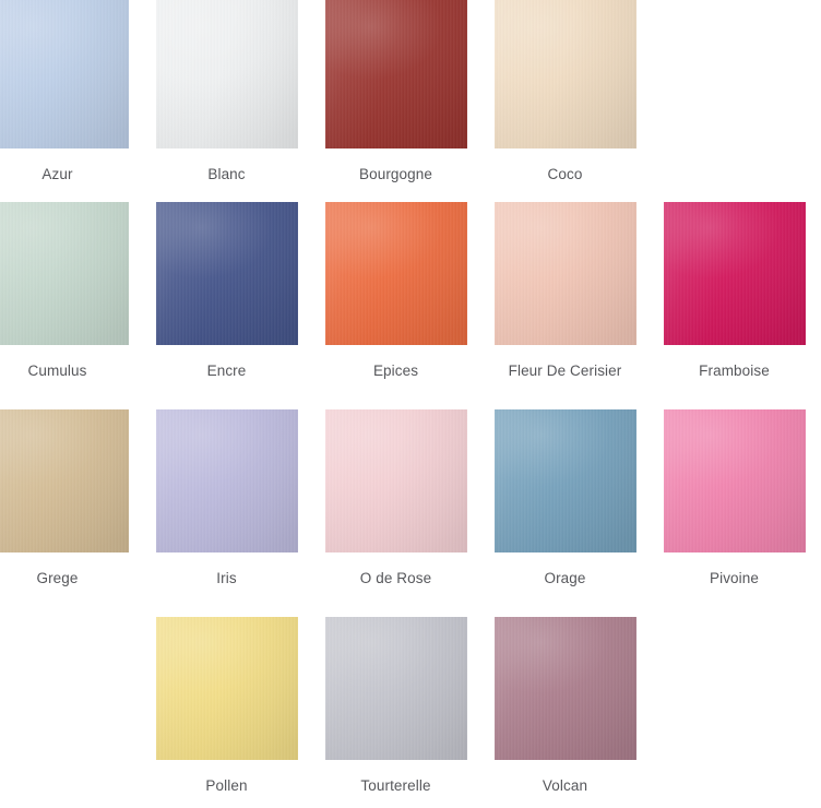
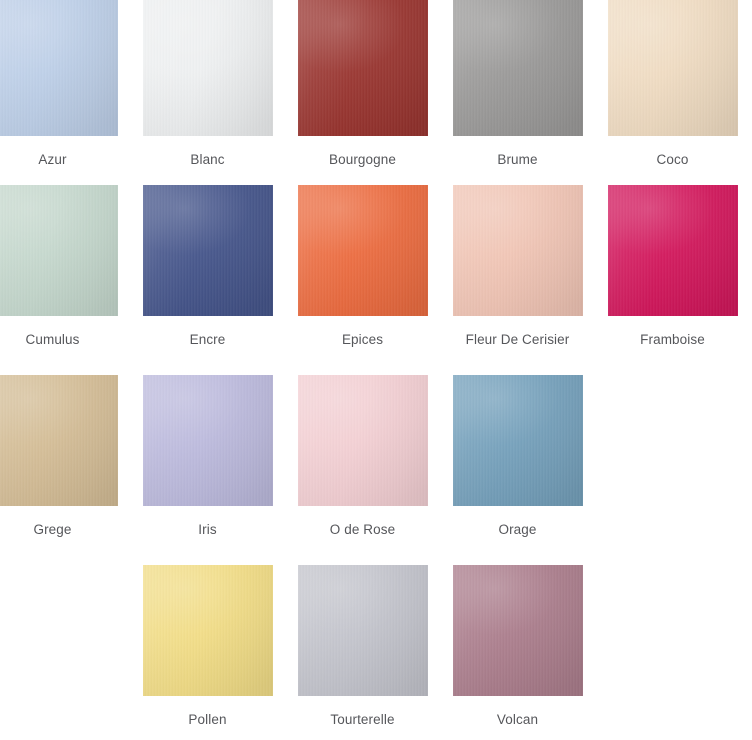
  Azur
  Blanc
  Bourgogne
+ Brume
  Coco
  Cumulus
  Encre
  Epices
  Fleur De Cerisier
  Framboise
  Grege
  Iris
  O de Rose
  Orage
- Pivoine
  Pollen
  Tourterelle
  Volcan
